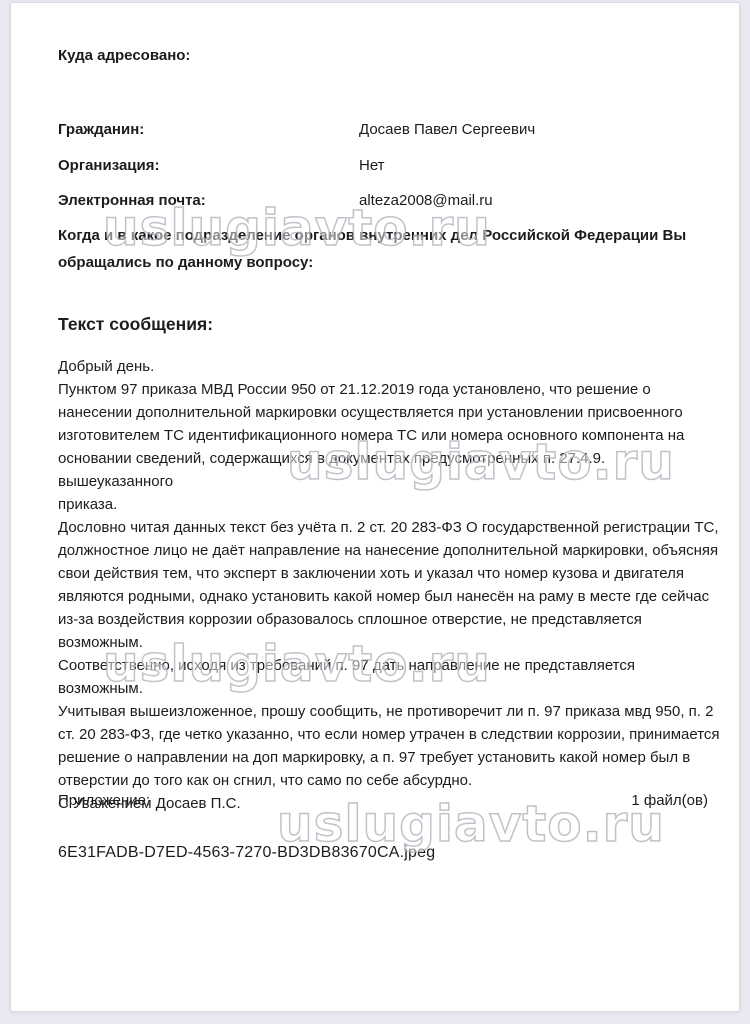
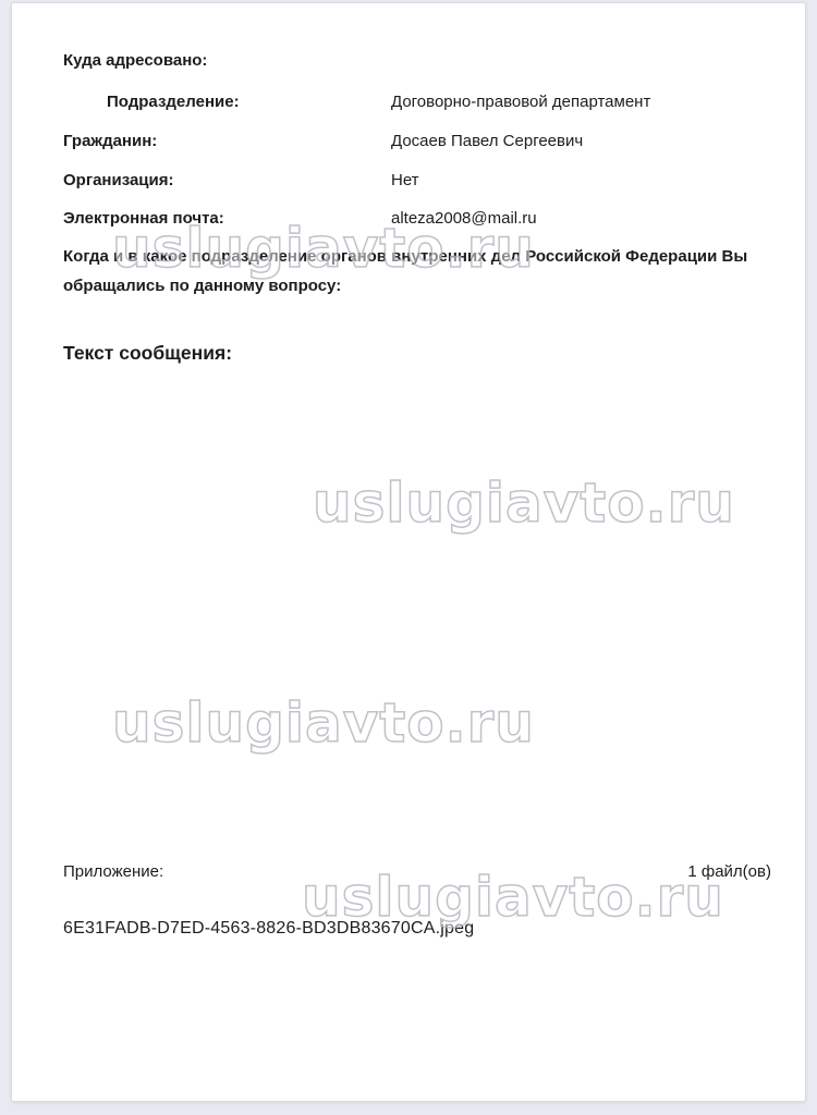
  uslugiavto.ru
  uslugiavto.ru
  uslugiavto.ru
  uslugiavto.ru
  Куда адресовано:
+ Подразделение:
+ Договорно-правовой департамент
  Гражданин:
  Досаев Павел Сергеевич
  Организация:
  Нет
  Электронная почта:
  alteza2008@mail.ru
  Когда и в какое подразделение органов внутренних дел Российской Федерации Вы
  обращались по данному вопросу:
  Текст сообщения:
- Добрый день.
- Пунктом 97 приказа МВД России 950 от 21.12.2019 года установлено, что решение о
- нанесении дополнительной маркировки осуществляется при установлении присвоенного
- изготовителем ТС идентификационного номера ТС или номера основного компонента на
- основании сведений, содержащихся в документах предусмотренных п. 27.4.9. вышеуказанного
- приказа.
- Дословно читая данных текст без учёта п. 2 ст. 20 283-ФЗ О государственной регистрации ТС,
- должностное лицо не даёт направление на нанесение дополнительной маркировки, объясняя
- свои действия тем, что эксперт в заключении хоть и указал что номер кузова и двигателя
- являются родными, однако установить какой номер был нанесён на раму в месте где сейчас
- из-за воздействия коррозии образовалось сплошное отверстие, не представляется
- возможным.
- Соответственно, исходя из требований п. 97 дать направление не представляется возможным.
- Учитывая вышеизложенное, прошу сообщить, не противоречит ли п. 97 приказа мвд 950, п. 2
- ст. 20 283-ФЗ, где четко указанно, что если номер утрачен в следствии коррозии, принимается
- решение о направлении на доп маркировку, а п. 97 требует установить какой номер был в
- отверстии до того как он сгнил, что само по себе абсурдно.
- С Уважением Досаев П.С.
  Приложение:
  1 файл(ов)
- 6E31FADB-D7ED-4563-7270-BD3DB83670CA.jpeg
+ 6E31FADB-D7ED-4563-8826-BD3DB83670CA.jpeg
